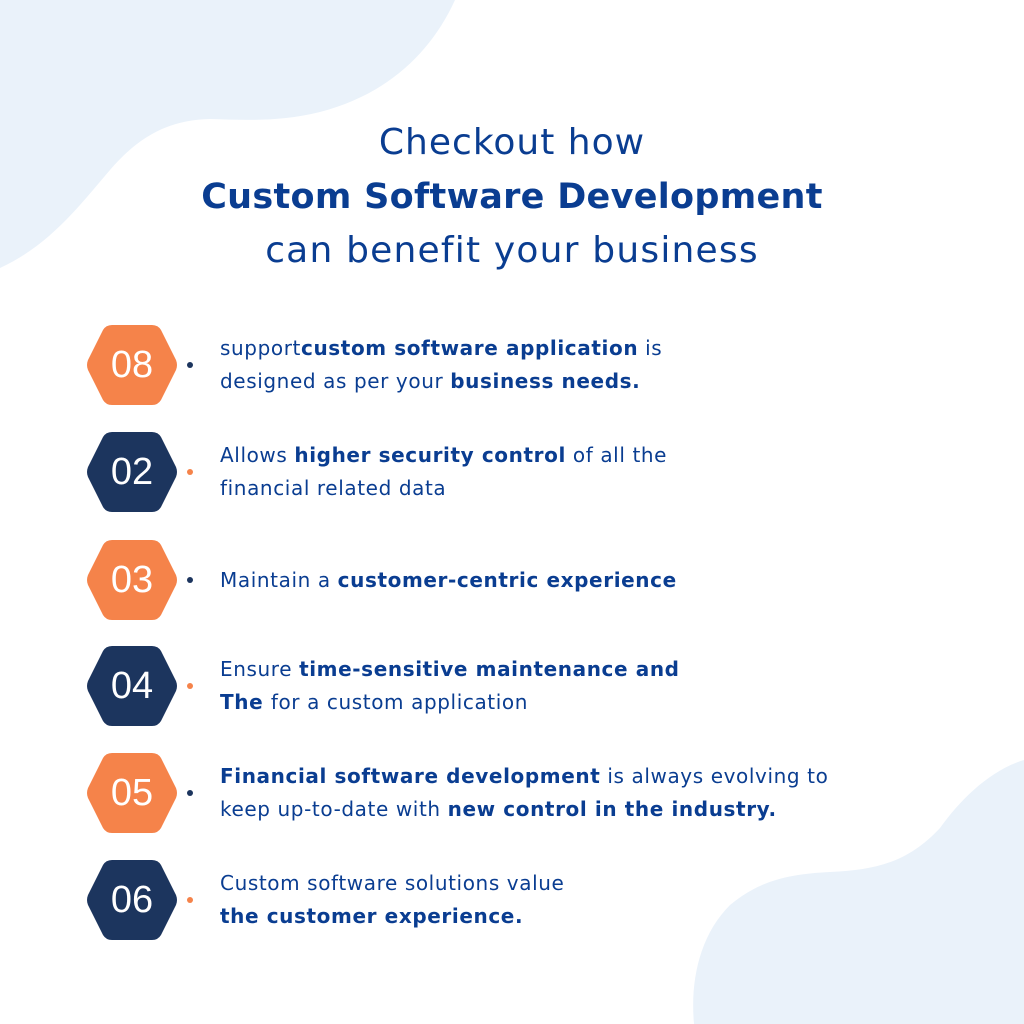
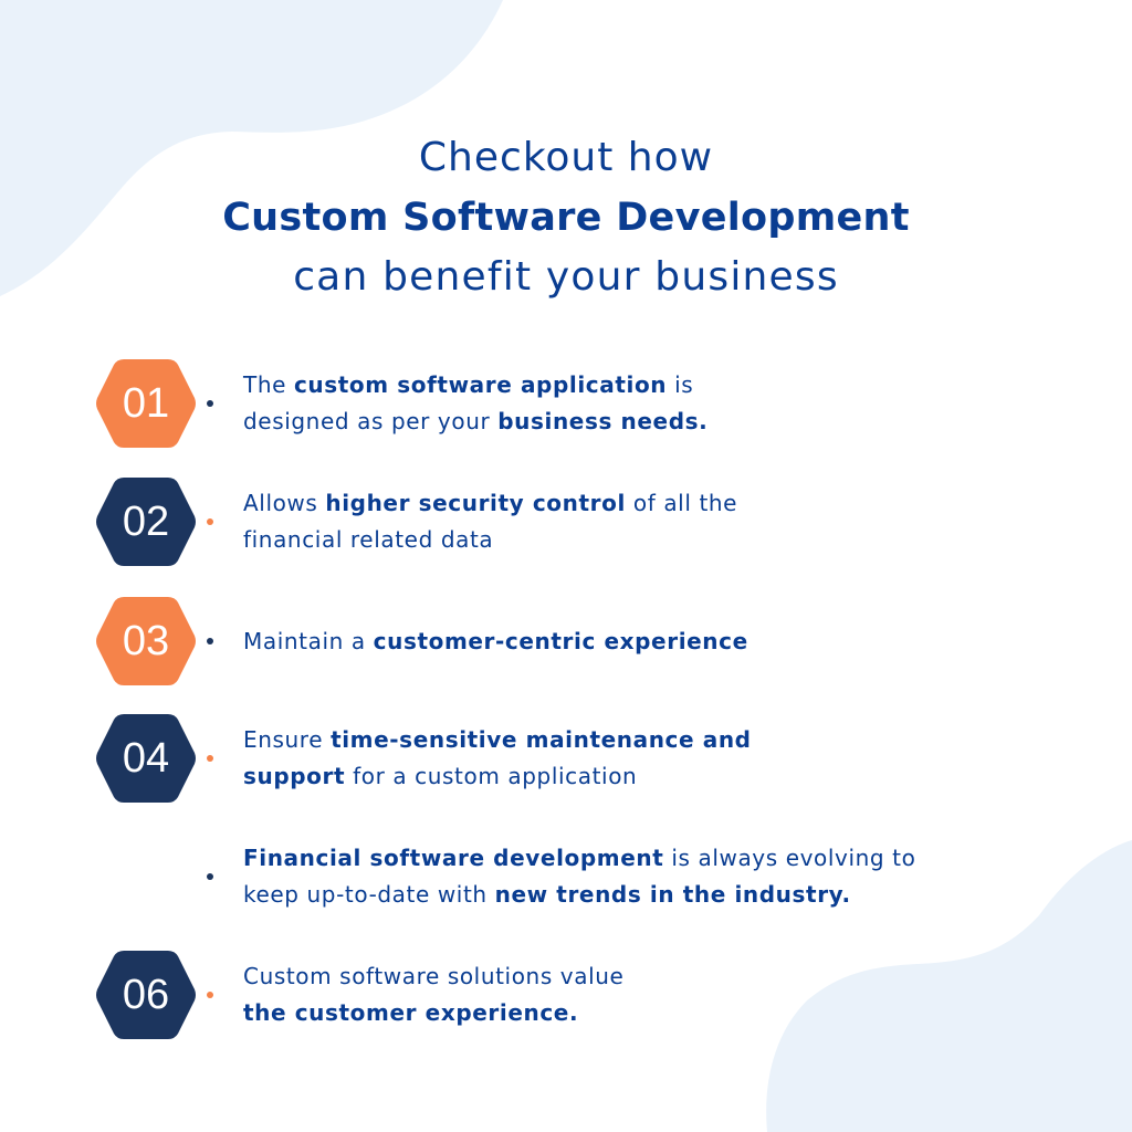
  Checkout how
  Custom Software Development
  can benefit your business
- 08
+ 01
- supportcustom software application is
+ The custom software application is
  designed as per your business needs.
  02
  Allows higher security control of all the
  financial related data
  03
  Maintain a customer-centric experience
  04
  Ensure time-sensitive maintenance and
- The for a custom application
+ support for a custom application
- 05
  Financial software development is always evolving to
- keep up-to-date with new control in the industry.
+ keep up-to-date with new trends in the industry.
  06
  Custom software solutions value
  the customer experience.
